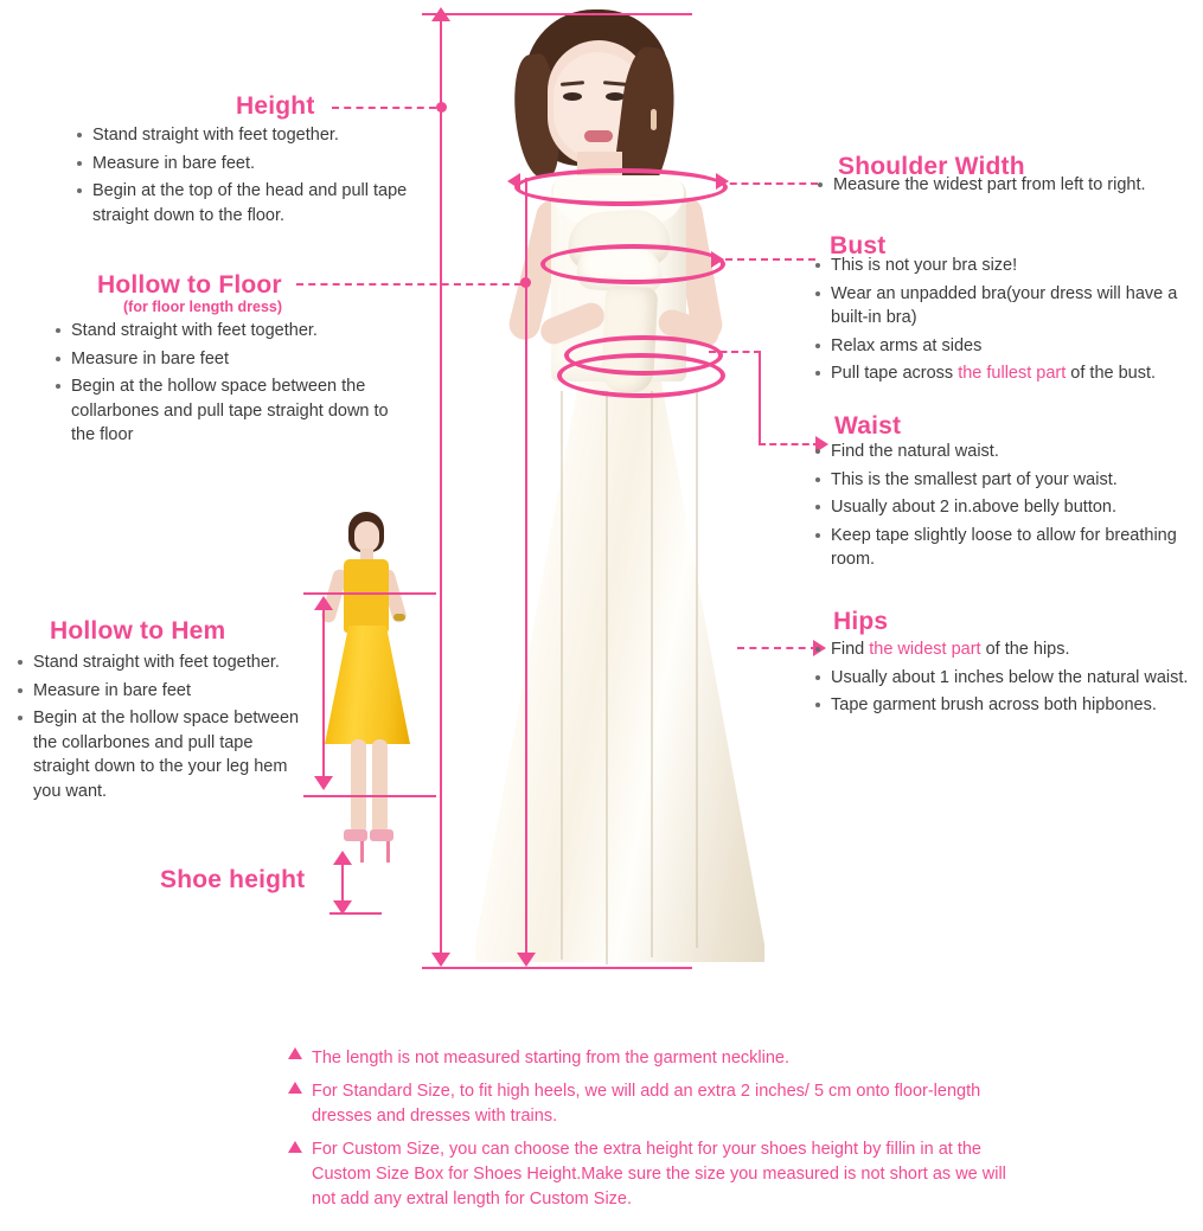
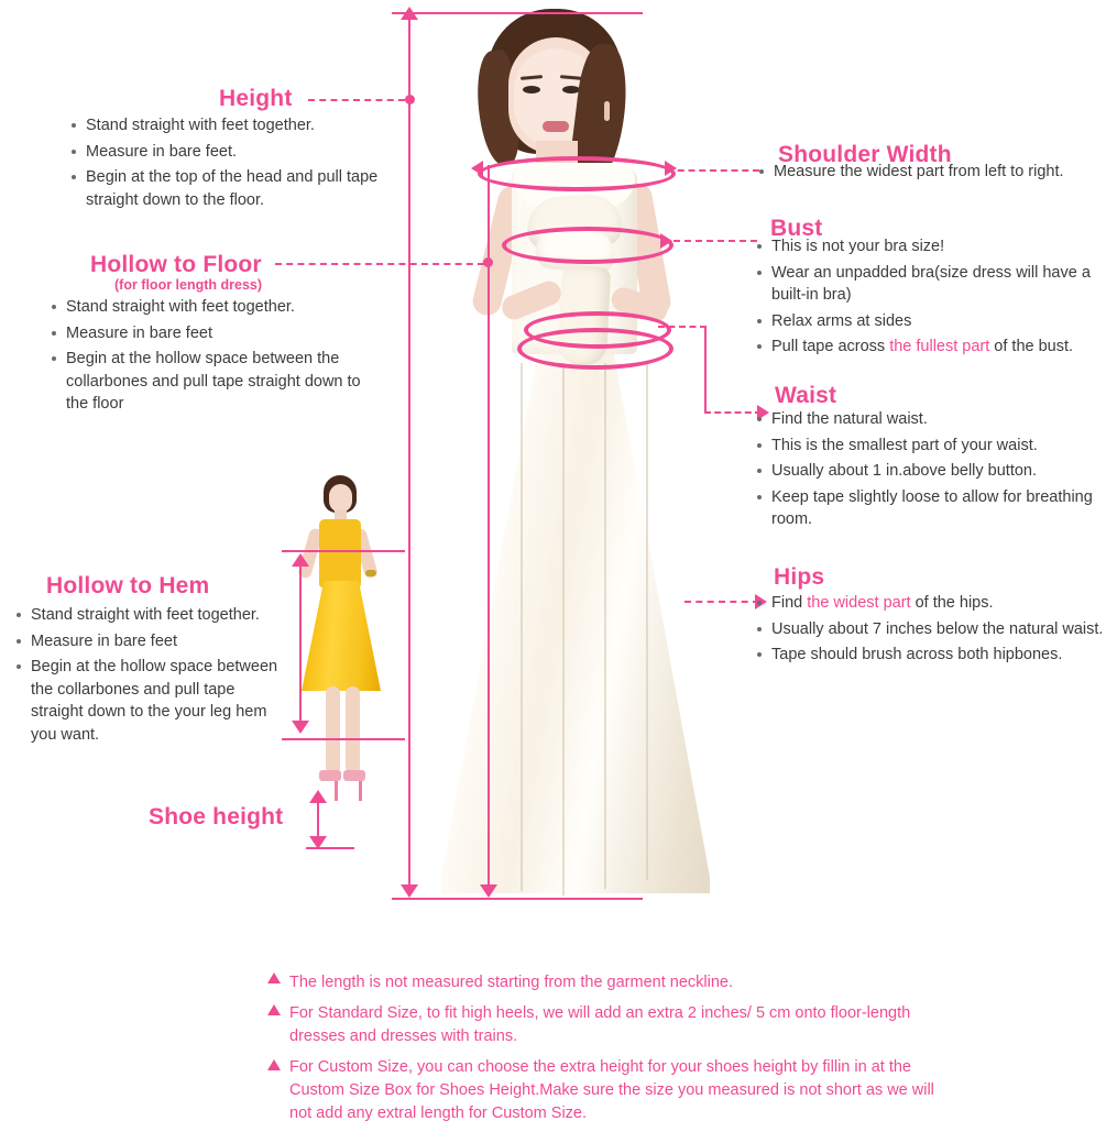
  Height
  Stand straight with feet together.
  Measure in bare feet.
  Begin at the top of the head and pull tape straight down to the floor.
  Hollow to Floor
  (for floor length dress)
  Stand straight with feet together.
  Measure in bare feet
  Begin at the hollow space between the collarbones and pull tape straight down to the floor
  Hollow to Hem
  Stand straight with feet together.
  Measure in bare feet
  Begin at the hollow space between the collarbones and pull tape straight down to the your leg hem you want.
  Shoe height
  Shoulder Width
  Measure the widest part from left to right.
  Bust
  This is not your bra size!
- Wear an unpadded bra(your dress will have a built-in bra)
+ Wear an unpadded bra(size dress will have a built-in bra)
  Relax arms at sides
  Pull tape across the fullest part of the bust.
  Waist
  Find the natural waist.
  This is the smallest part of your waist.
- Usually about 2 in.above belly button.
+ Usually about 1 in.above belly button.
  Keep tape slightly loose to allow for breathing room.
  Hips
  Find the widest part of the hips.
- Usually about 1 inches below the natural waist.
+ Usually about 7 inches below the natural waist.
- Tape garment brush across both hipbones.
+ Tape should brush across both hipbones.
  The length is not measured starting from the garment neckline.
  For Standard Size, to fit high heels, we will add an extra 2 inches/ 5 cm onto floor-length dresses and dresses with trains.
  For Custom Size, you can choose the extra height for your shoes height by fillin in at the Custom Size Box for Shoes Height.Make sure the size you measured is not short as we will not add any extral length for Custom Size.
